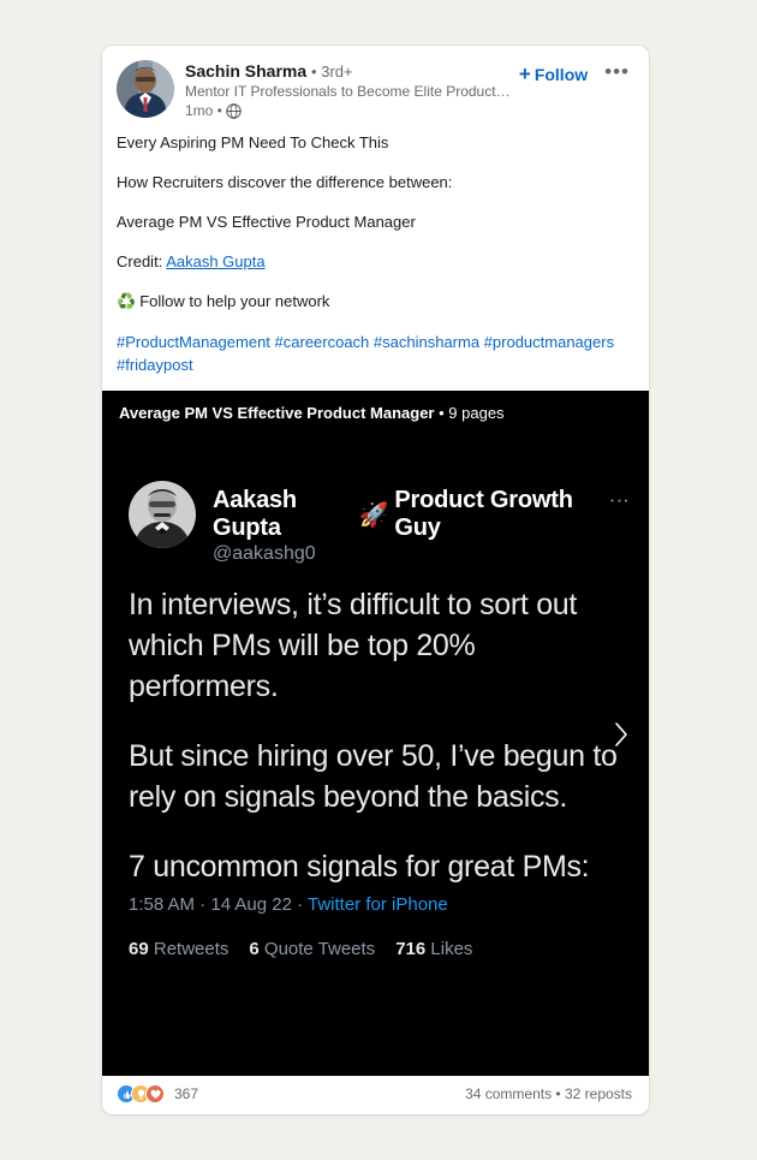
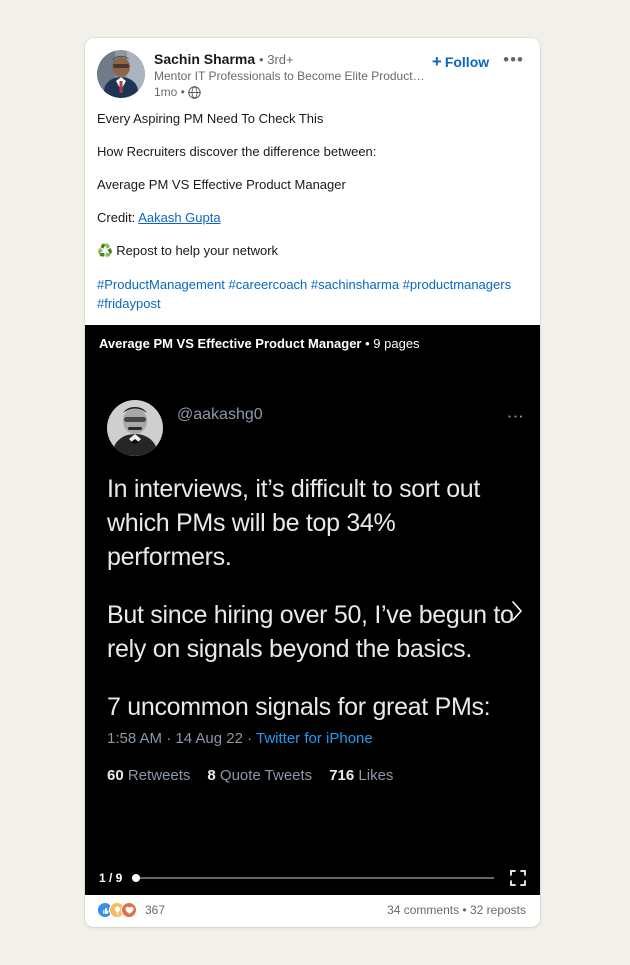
  Sachin Sharma • 3rd+
  Mentor IT Professionals to Become Elite Product M
  1mo •
  +
  Follow
  •••
  Every Aspiring PM Need To Check This
  How Recruiters discover the difference between:
  Average PM VS Effective Product Manager
  Credit: Aakash Gupta
- ♻️ Follow to help your network
+ ♻️ Repost to help your network
  #ProductManagement #careercoach #sachinsharma #productmanagers #fridaypost
  Average PM VS Effective Product Manager • 9 pages
- Aakash Gupta
- 🚀
- Product Growth Guy
  @aakashg0
- In interviews, it’s difficult to sort out which PMs will be top 20% performers.
+ In interviews, it’s difficult to sort out which PMs will be top 34% performers.
  But since hiring over 50, I’ve begun to rely on signals beyond the basics.
  7 uncommon signals for great PMs:
  1:58 AM · 14 Aug 22 · Twitter for iPhone
- 69 Retweets
+ 60 Retweets
- 6 Quote Tweets
+ 8 Quote Tweets
  716 Likes
+ 1 / 9
  367
  34 comments • 32 reposts
